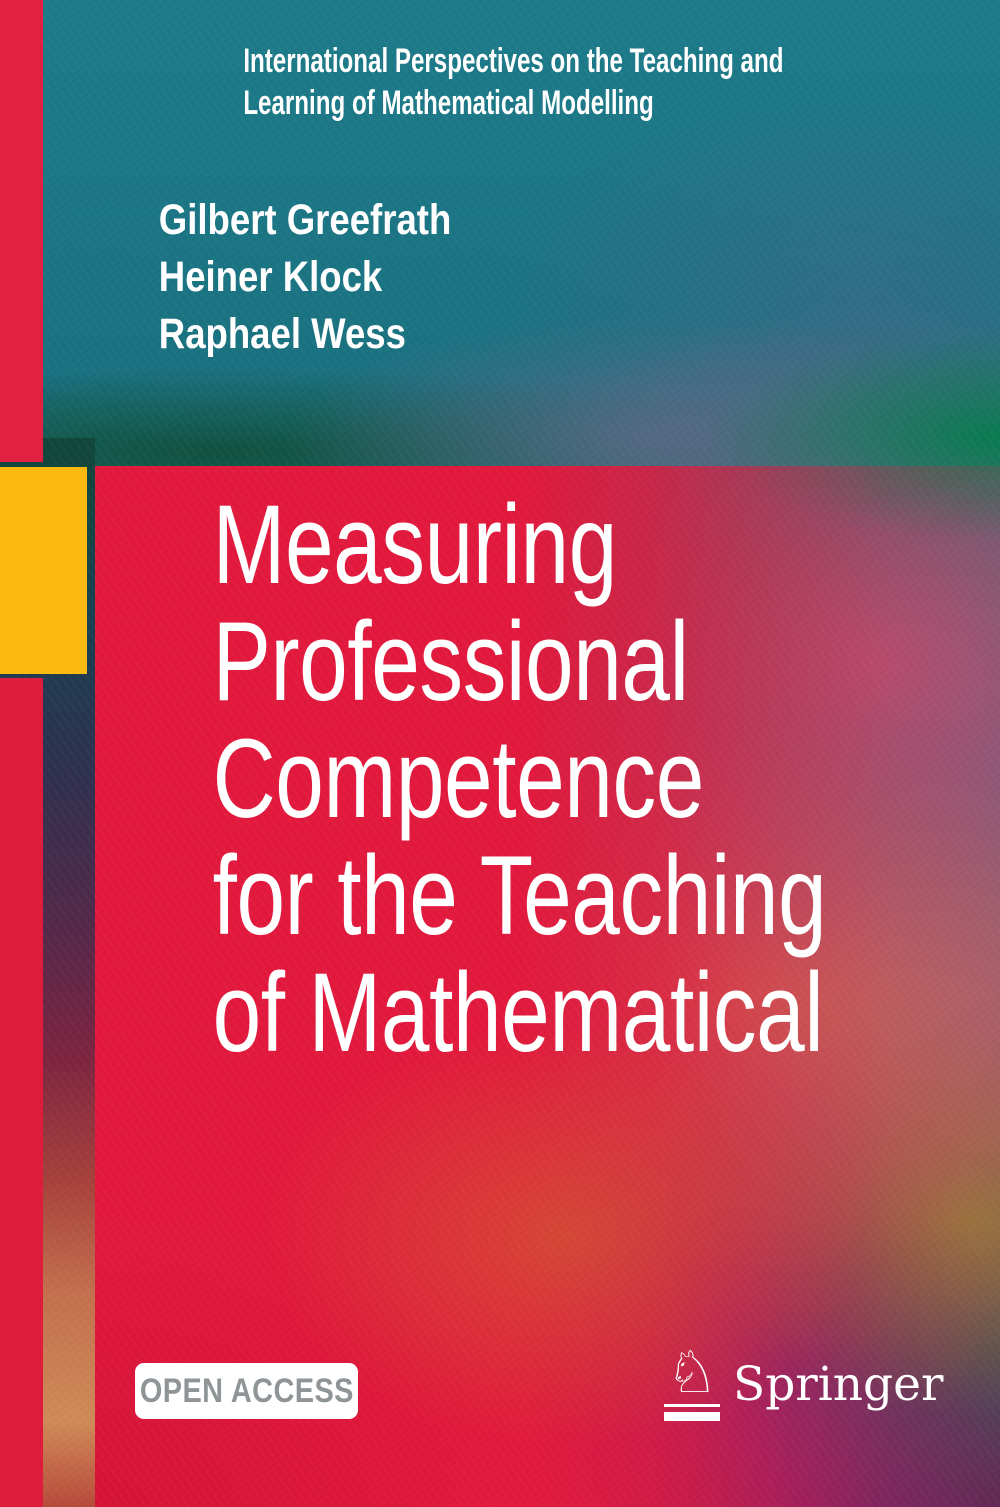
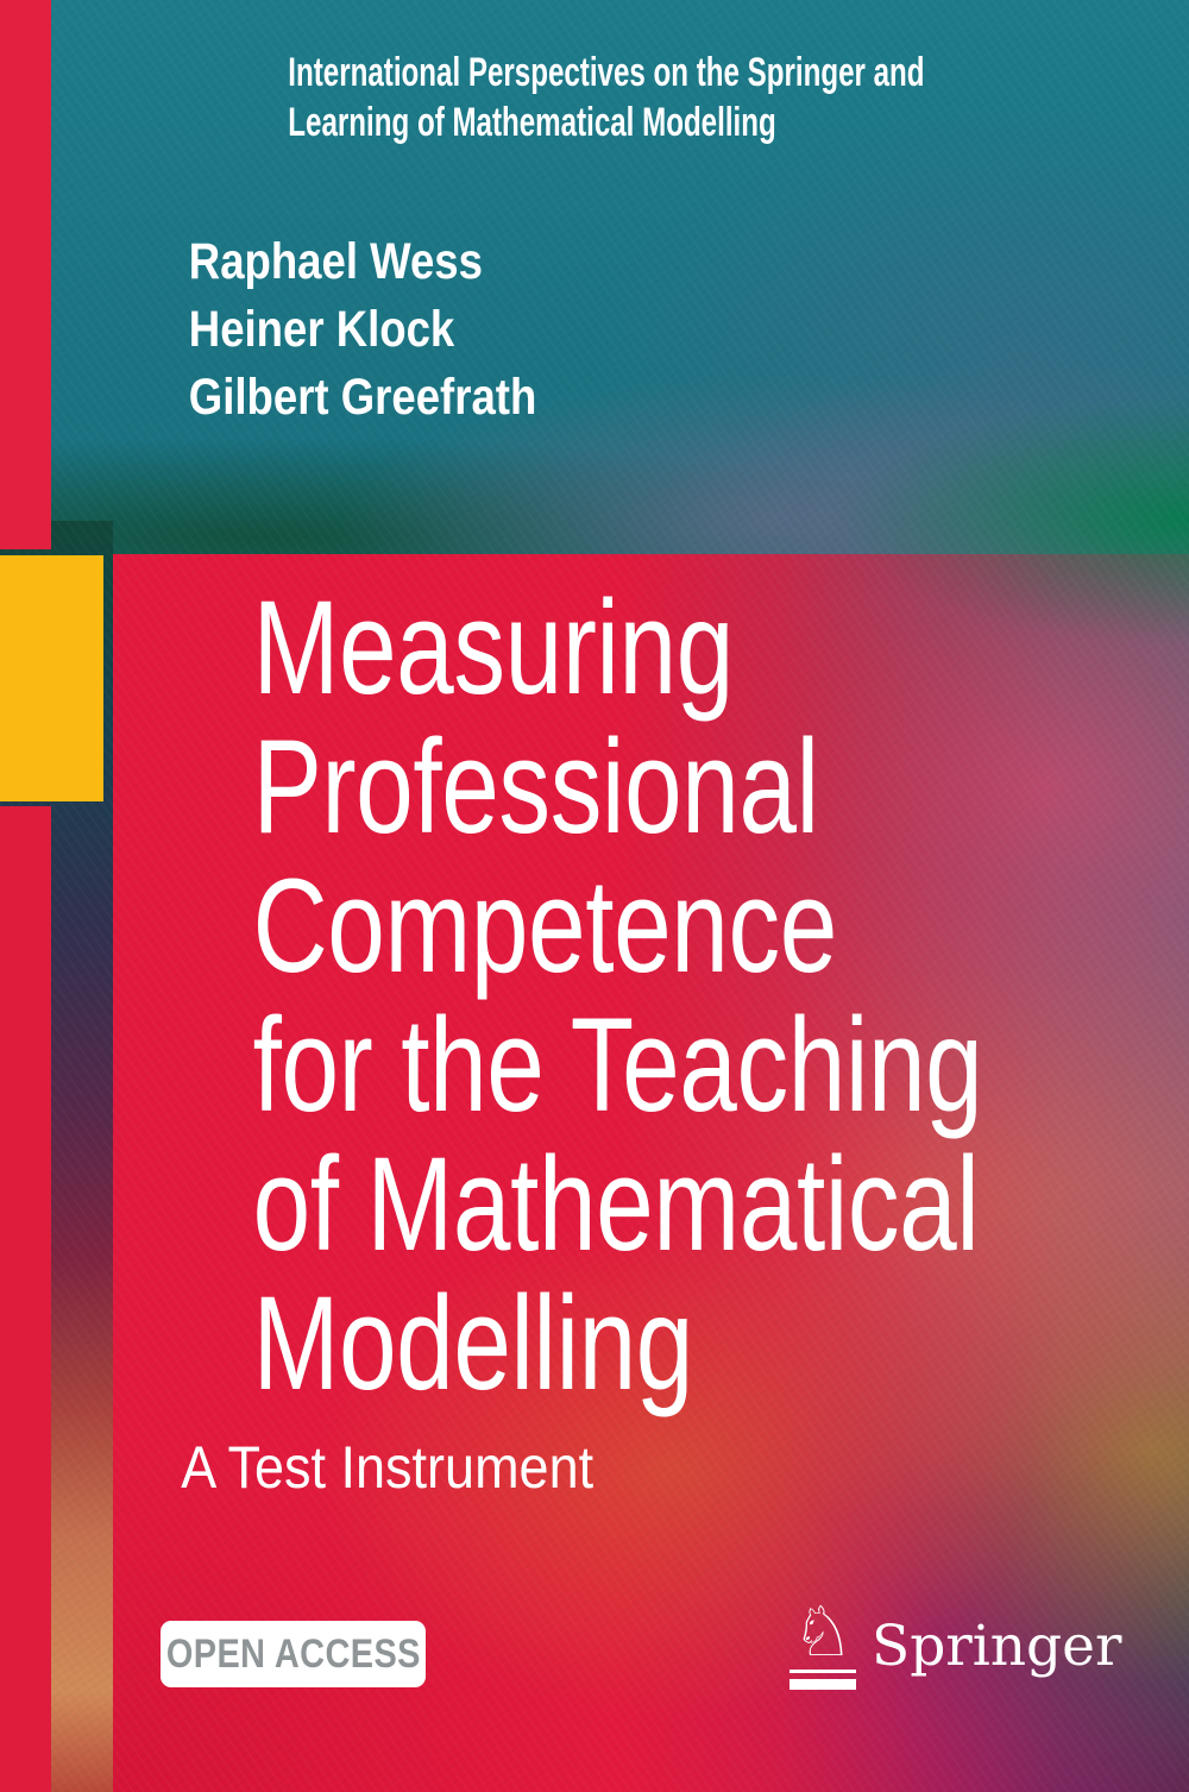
- International Perspectives on the Teaching and
+ International Perspectives on the Springer and
  Learning of Mathematical Modelling
- Gilbert Greefrath
+ Raphael Wess
  Heiner Klock
- Raphael Wess
+ Gilbert Greefrath
  Measuring
  Professional
  Competence
  for the Teaching
  of Mathematical
+ Modelling
+ A Test Instrument
  OPEN ACCESS
  ♘
  Springer
